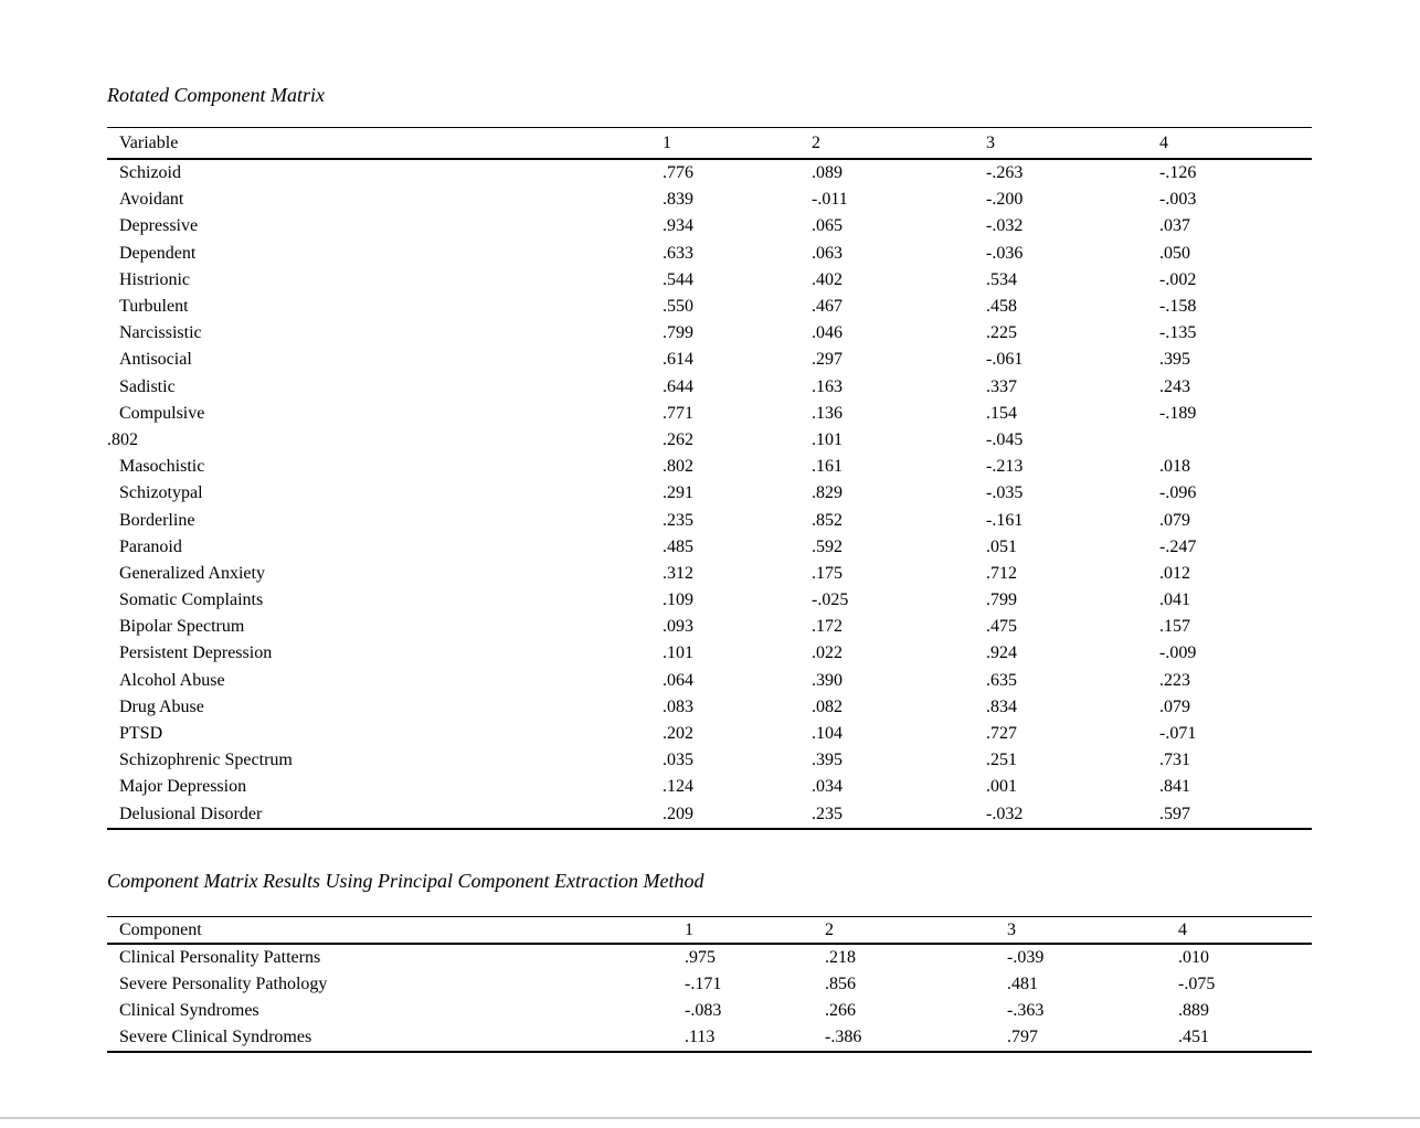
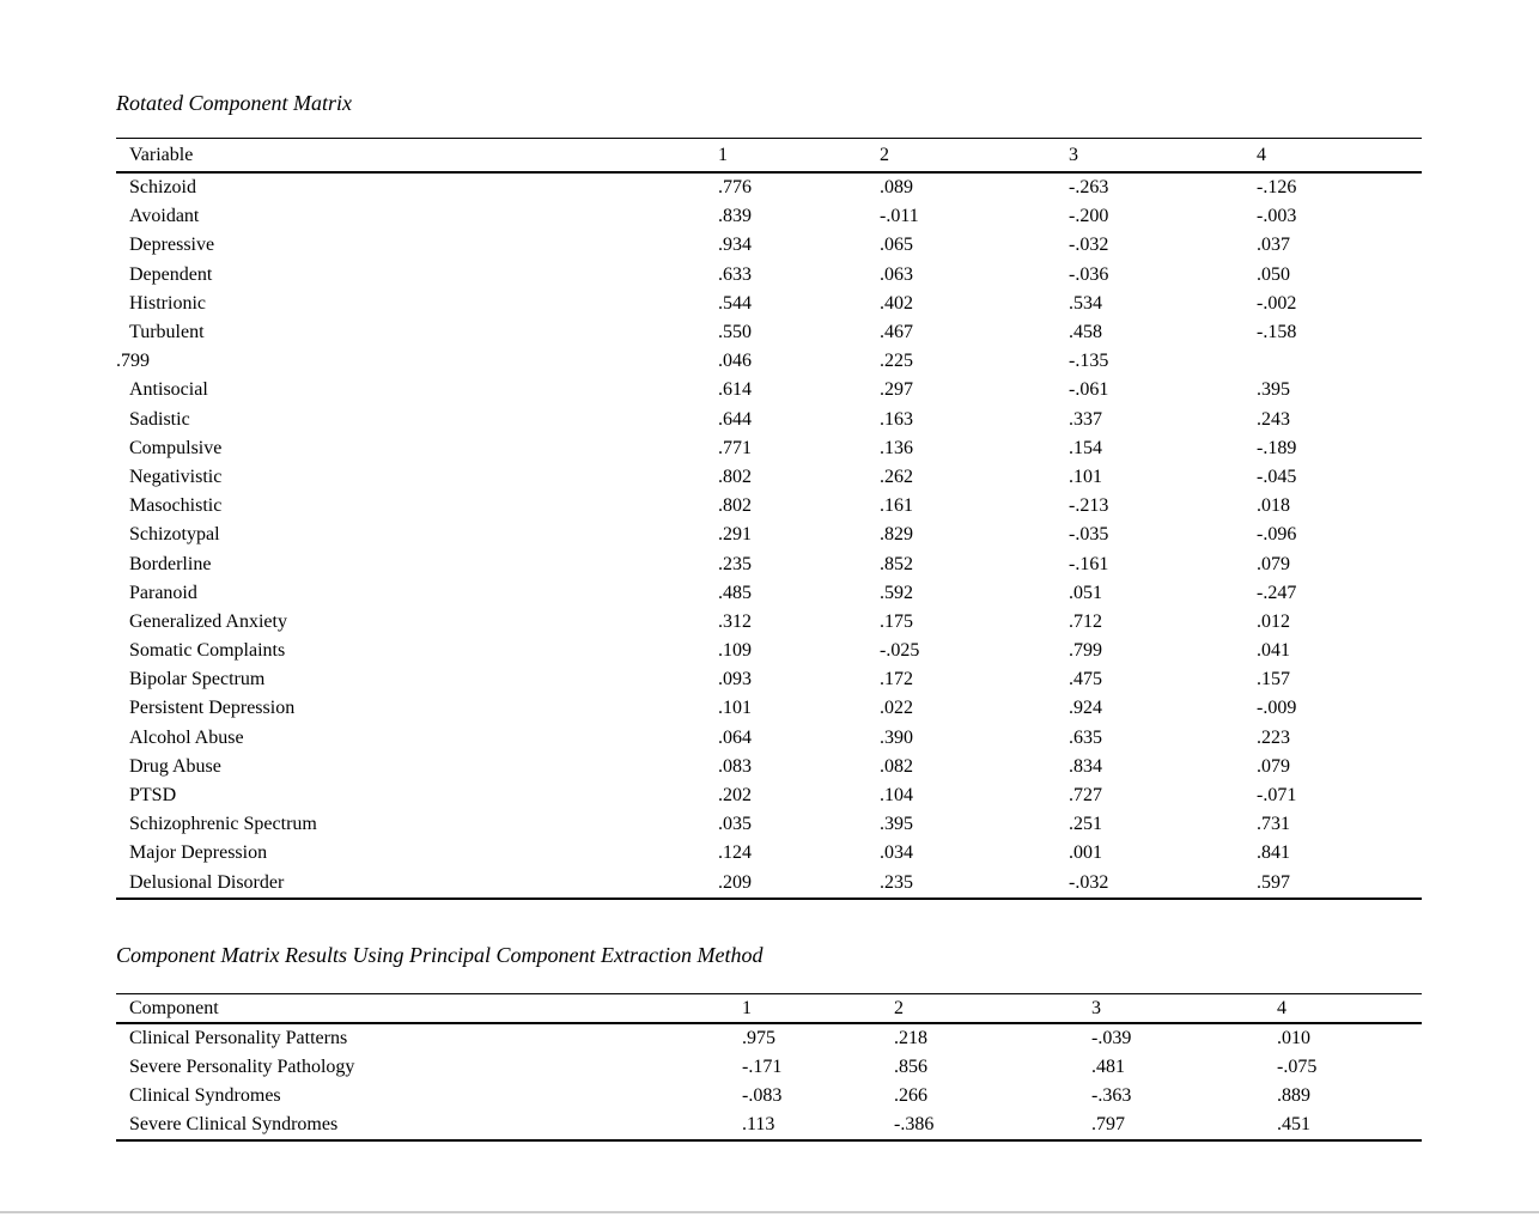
  Rotated Component Matrix
  Variable
  1
  2
  3
  4
  Schizoid
  .776
  .089
  -.263
  -.126
  Avoidant
  .839
  -.011
  -.200
  -.003
  Depressive
  .934
  .065
  -.032
  .037
  Dependent
  .633
  .063
  -.036
  .050
  Histrionic
  .544
  .402
  .534
  -.002
  Turbulent
  .550
  .467
  .458
  -.158
- Narcissistic
  .799
  .046
  .225
  -.135
  Antisocial
  .614
  .297
  -.061
  .395
  Sadistic
  .644
  .163
  .337
  .243
  Compulsive
  .771
  .136
  .154
  -.189
+ Negativistic
  .802
  .262
  .101
  -.045
  Masochistic
  .802
  .161
  -.213
  .018
  Schizotypal
  .291
  .829
  -.035
  -.096
  Borderline
  .235
  .852
  -.161
  .079
  Paranoid
  .485
  .592
  .051
  -.247
  Generalized Anxiety
  .312
  .175
  .712
  .012
  Somatic Complaints
  .109
  -.025
  .799
  .041
  Bipolar Spectrum
  .093
  .172
  .475
  .157
  Persistent Depression
  .101
  .022
  .924
  -.009
  Alcohol Abuse
  .064
  .390
  .635
  .223
  Drug Abuse
  .083
  .082
  .834
  .079
  PTSD
  .202
  .104
  .727
  -.071
  Schizophrenic Spectrum
  .035
  .395
  .251
  .731
  Major Depression
  .124
  .034
  .001
  .841
  Delusional Disorder
  .209
  .235
  -.032
  .597
  Component Matrix Results Using Principal Component Extraction Method
  Component
  1
  2
  3
  4
  Clinical Personality Patterns
  .975
  .218
  -.039
  .010
  Severe Personality Pathology
  -.171
  .856
  .481
  -.075
  Clinical Syndromes
  -.083
  .266
  -.363
  .889
  Severe Clinical Syndromes
  .113
  -.386
  .797
  .451
